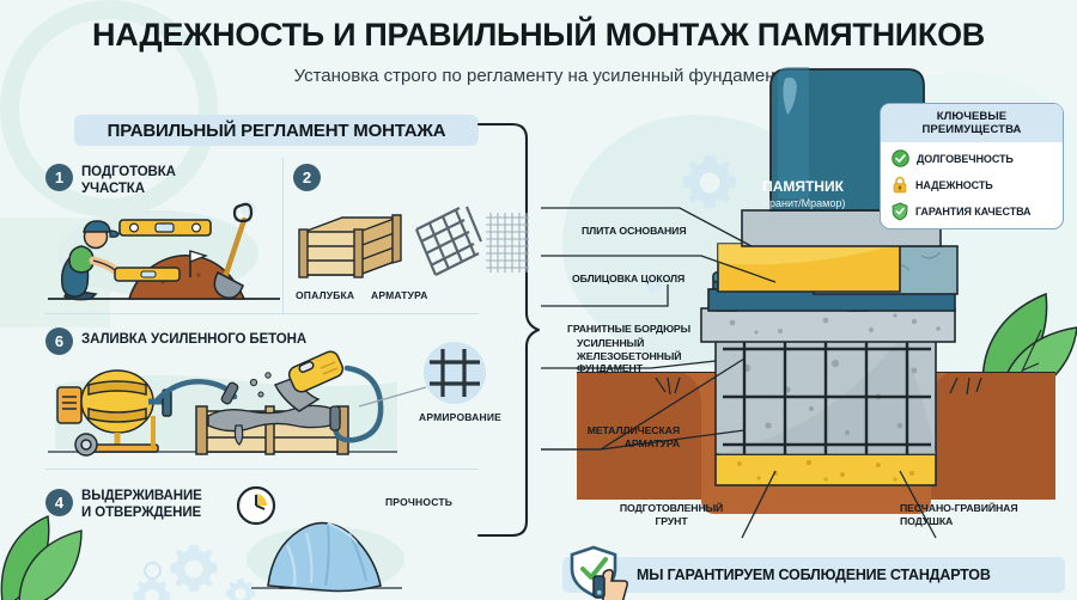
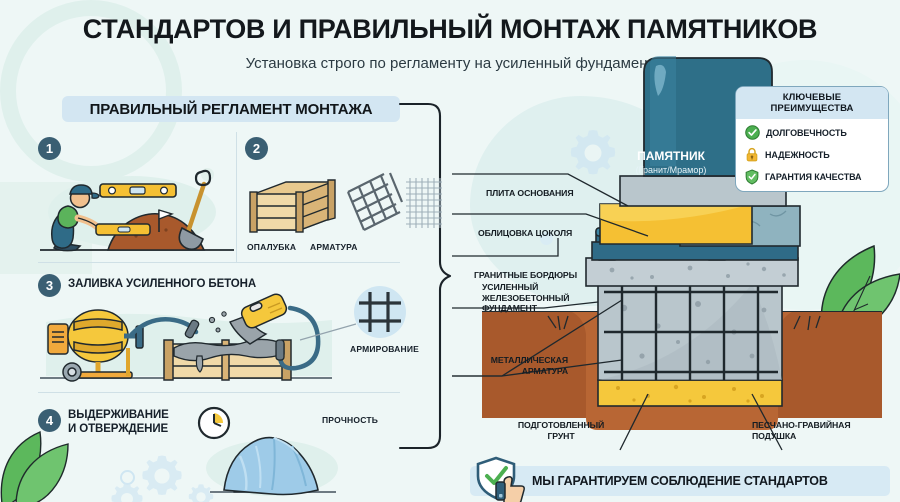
- НАДЕЖНОСТЬ И ПРАВИЛЬНЫЙ МОНТАЖ ПАМЯТНИКОВ
+ СТАНДАРТОВ И ПРАВИЛЬНЫЙ МОНТАЖ ПАМЯТНИКОВ
  Установка строго по регламенту на усиленный фундамен
  ПРАВИЛЬНЫЙ РЕГЛАМЕНТ МОНТАЖА
  1
- ПОДГОТОВКА
- УЧАСТКА
  2
  ОПАЛУБКА
  АРМАТУРА
- 6
+ 3
  ЗАЛИВКА УСИЛЕННОГО БЕТОНА
  АРМИРОВАНИЕ
  4
  ВЫДЕРЖИВАНИЕ
  И ОТВЕРЖДЕНИЕ
  ПРОЧНОСТЬ
  ПЛИТА ОСНОВАНИЯ
  ОБЛИЦОВКА ЦОКОЛЯ
  ГРАНИТНЫЕ БОРДЮРЫ
  УСИЛЕННЫЙ
  ЖЕЛЕЗОБЕТОННЫЙ
  ФУНДАМЕНТ
  МЕТАЛЛИЧЕСКАЯ
  АРМАТУРА
  ПОДГОТОВЛЕННЫЙ
  ГРУНТ
  ПЕСЧАНО-ГРАВИЙНАЯ
  ПОДУШКА
  ПАМЯТНИК
  (Гранит/Мрамор)
  КЛЮЧЕВЫЕ
  ПРЕИМУЩЕСТВА
  ДОЛГОВЕЧНОСТЬ
  НАДЕЖНОСТЬ
  ГАРАНТИЯ КАЧЕСТВА
  МЫ ГАРАНТИРУЕМ СОБЛЮДЕНИЕ СТАНДАРТОВ
